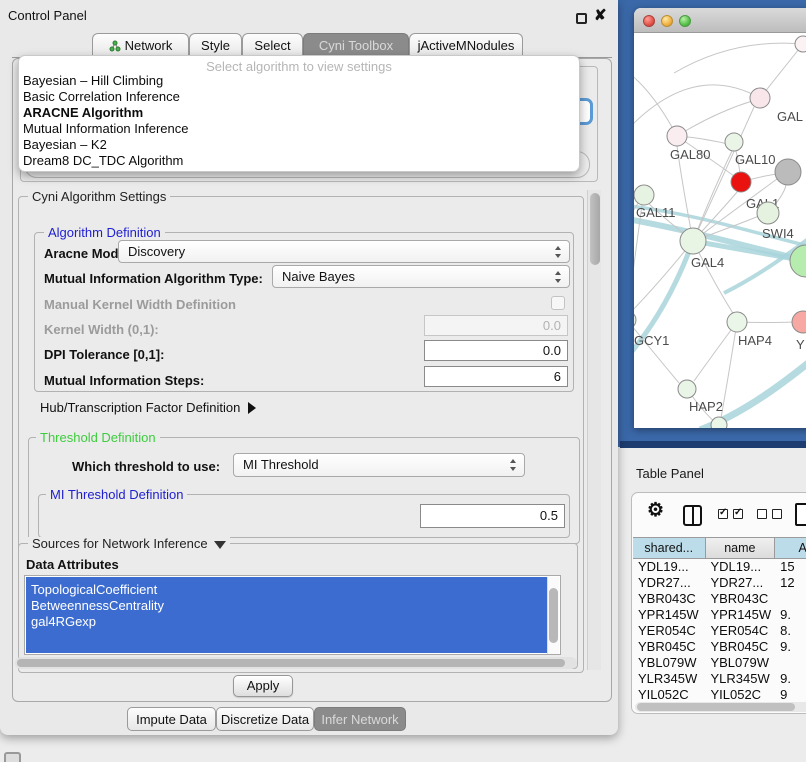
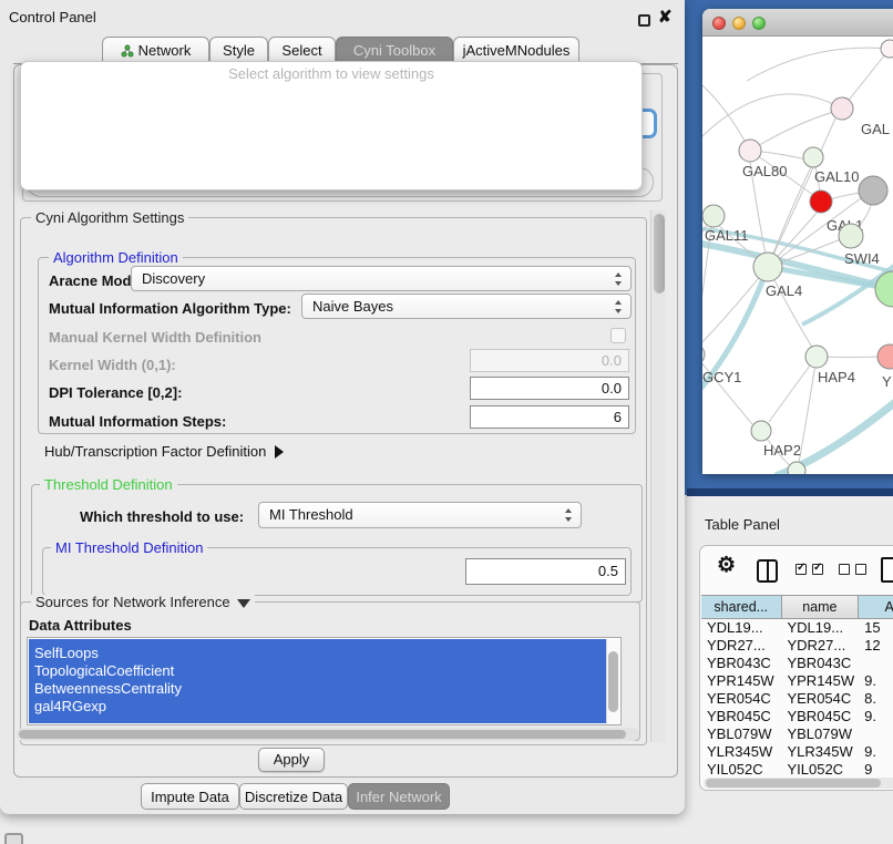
  GAL
  GAL80
  GAL10
  GA1
  GAL11
  SWI4
  GAL4
  GCY1
  HAP4
  Y
  HAP2
  Table Panel
  ⚙
  shared...
  name
  A
  YDL19...
  YDL19...
  15
  YDR27...
  YDR27...
  12
  YBR043C
  YBR043C
  YPR145W
  YPR145W
  9.
  YER054C
  YER054C
  8.
  YBR045C
  YBR045C
  9.
  YBL079W
  YBL079W
  YLR345W
  YLR345W
  9.
  YIL052C
  YIL052C
  9
  Control Panel
  ✘
  Network
  Style
  Select
  Cyni Toolbox
  jActiveMNodules
  Select algorithm to view settings
- Bayesian – Hill Climbing
- Basic Correlation Inference
- ARACNE Algorithm
- Mutual Information Inference
- Bayesian – K2
- Dream8 DC_TDC Algorithm
  Cyni Algorithm Settings
  Algorithm Definition
  Aracne Mod
  Discovery
  Mutual Information Algorithm Type:
  Naive Bayes
  Manual Kernel Width Definition
  Kernel Width (0,1):
  0.0
- DPI Tolerance [0,1]:
+ DPI Tolerance [0,2]:
  0.0
  Mutual Information Steps:
  6
  Hub/Transcription Factor Definition
  Threshold Definition
  Which threshold to use:
  MI Threshold
  MI Threshold Definition
  0.5
  Sources for Network Inference
  Data Attributes
+ SelfLoops
  TopologicalCoefficient
  BetweennessCentrality
  gal4RGexp
  Apply
  Impute Data
  Discretize Data
  Infer Network
